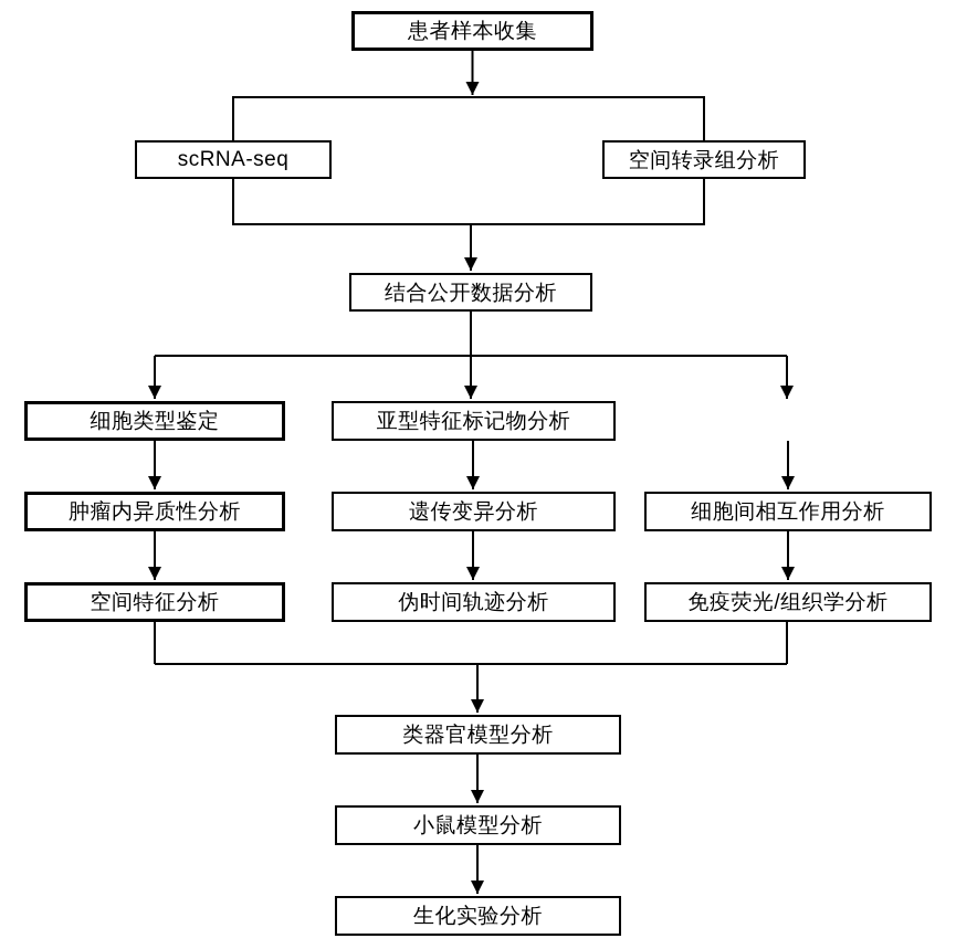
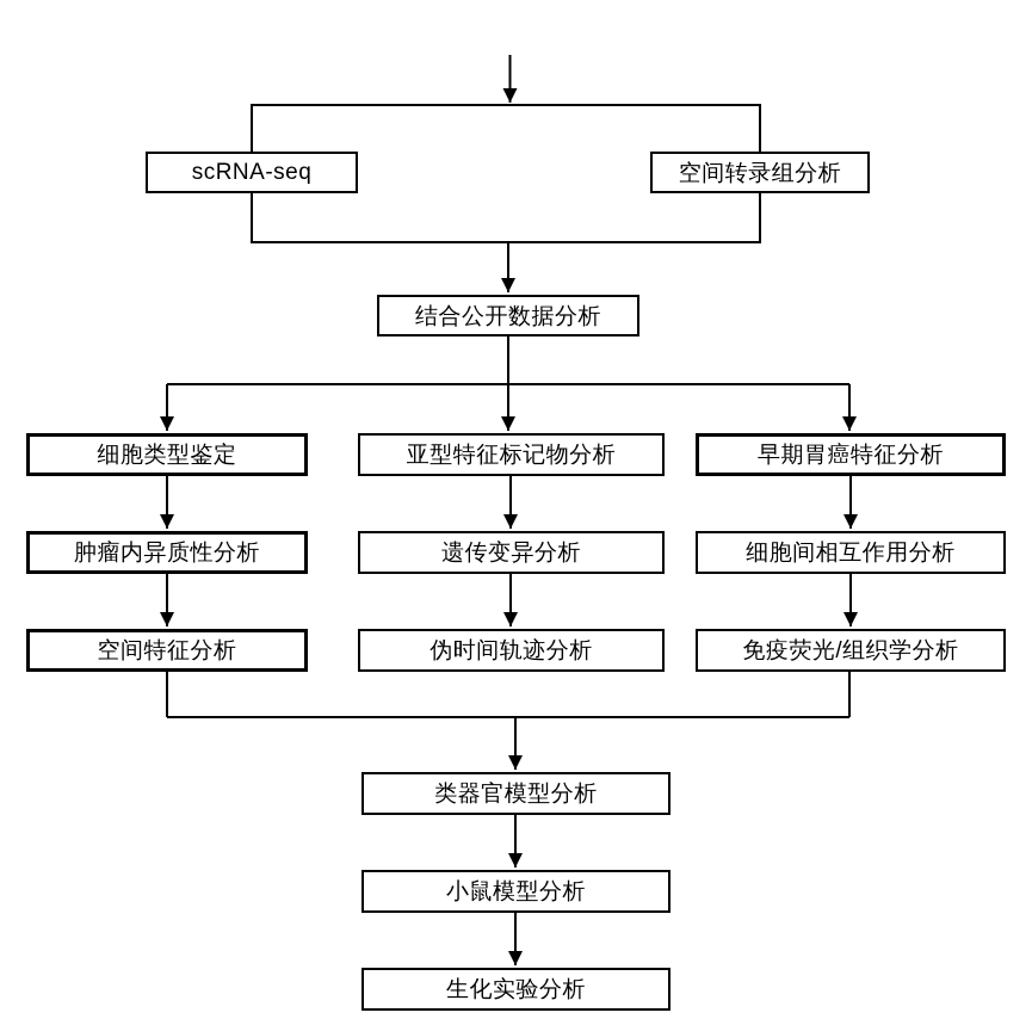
- 患者样本收集
  scRNA-seq
  空间转录组分析
  结合公开数据分析
  细胞类型鉴定
  亚型特征标记物分析
+ 早期胃癌特征分析
  肿瘤内异质性分析
  遗传变异分析
  细胞间相互作用分析
  空间特征分析
  伪时间轨迹分析
  免疫荧光/组织学分析
  类器官模型分析
  小鼠模型分析
  生化实验分析
